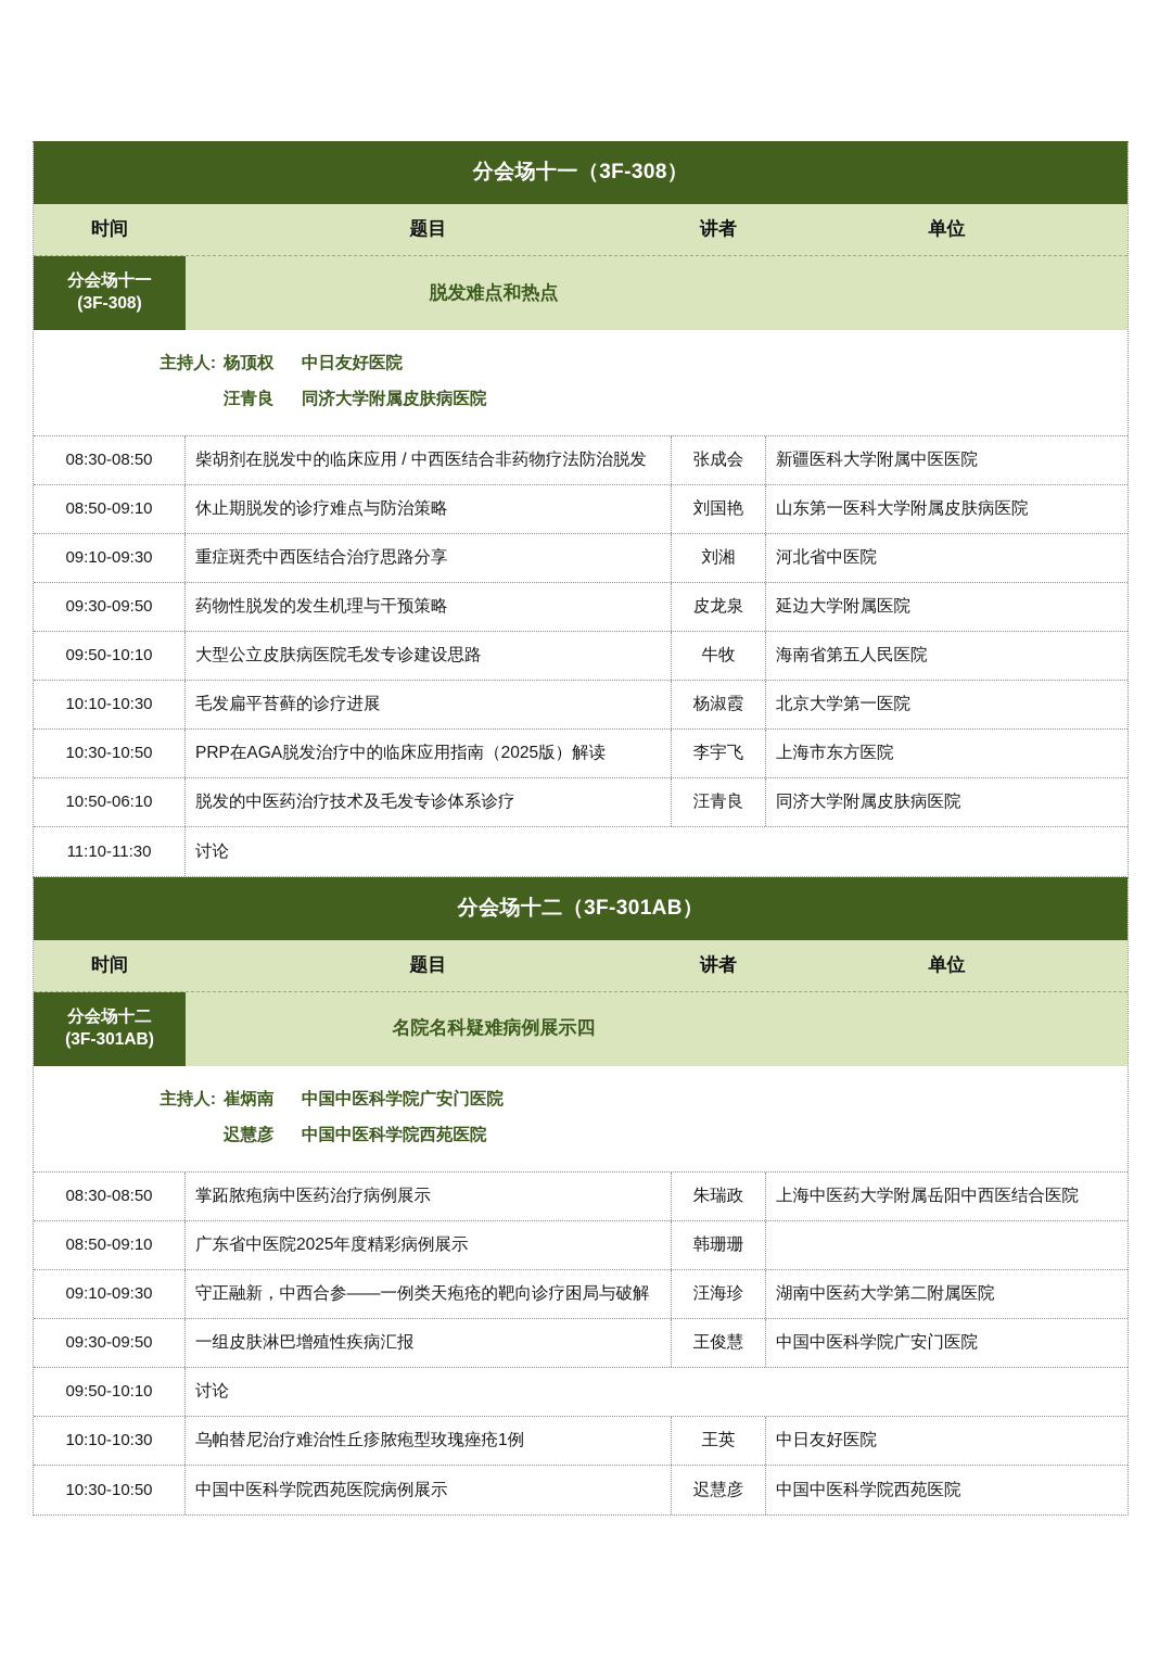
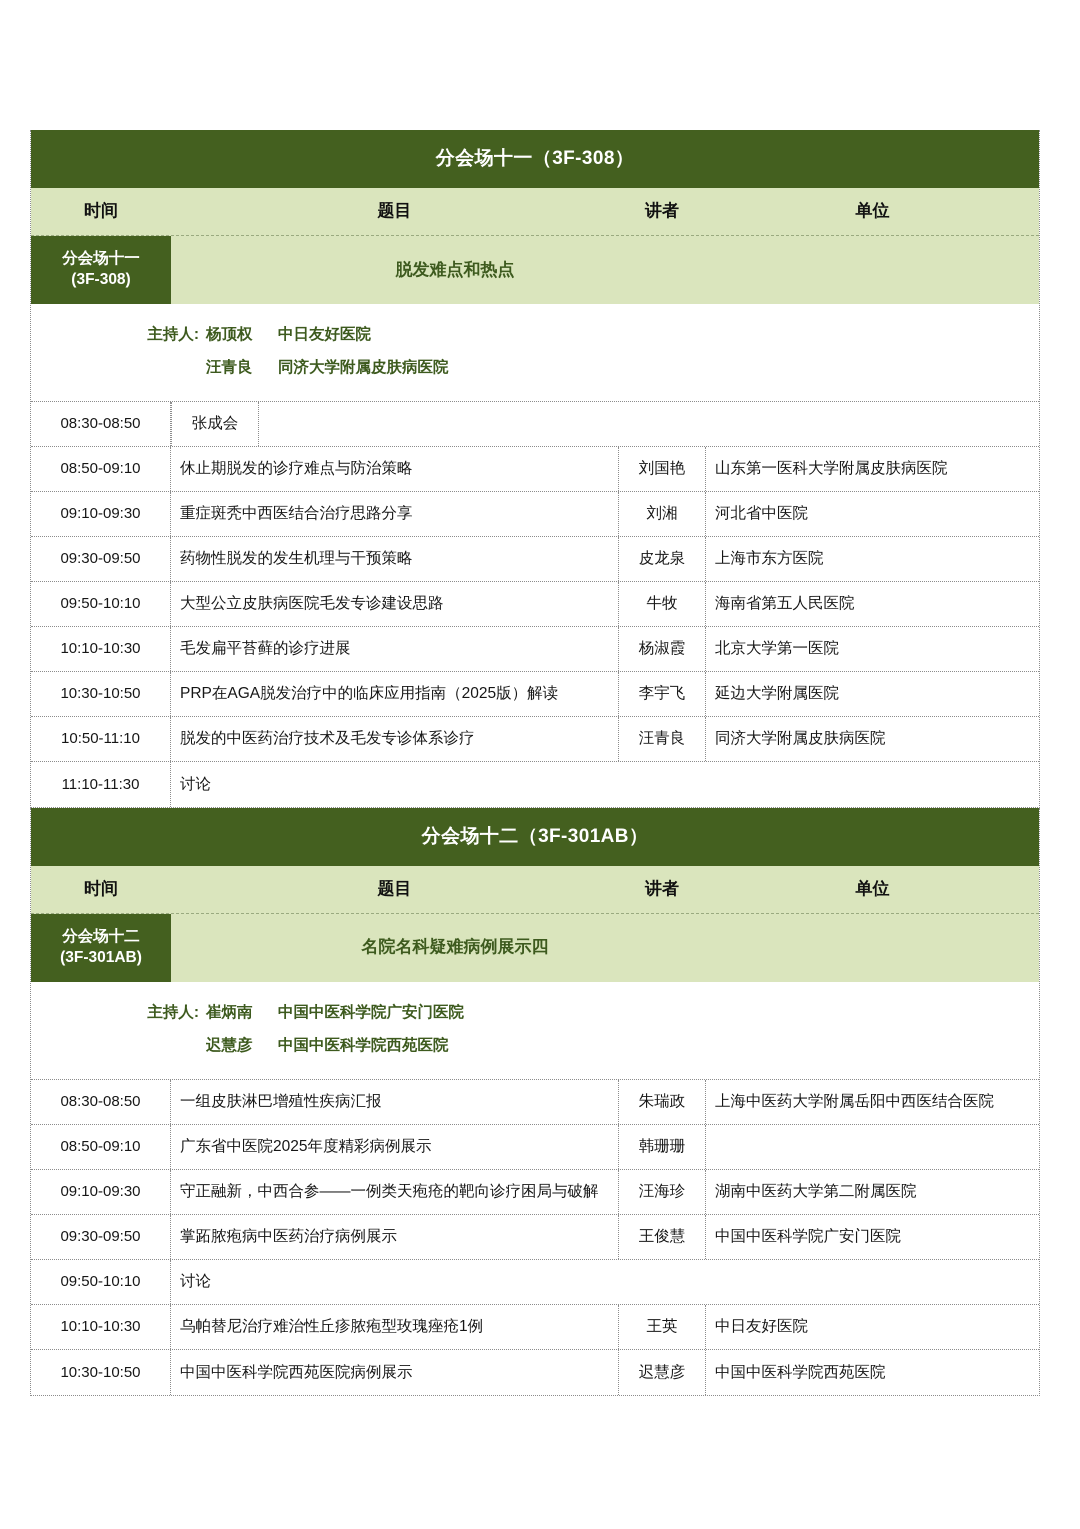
  分会场十一（3F-308）
  时间
  题目
  讲者
  单位
  分会场十一
  (3F-308)
  脱发难点和热点
  主持人:
  杨顶权
  中日友好医院
  汪青良
  同济大学附属皮肤病医院
  08:30-08:50
- 柴胡剂在脱发中的临床应用 / 中西医结合非药物疗法防治脱发
  张成会
- 新疆医科大学附属中医医院
  08:50-09:10
  休止期脱发的诊疗难点与防治策略
  刘国艳
  山东第一医科大学附属皮肤病医院
  09:10-09:30
  重症斑秃中西医结合治疗思路分享
  刘湘
  河北省中医院
  09:30-09:50
  药物性脱发的发生机理与干预策略
  皮龙泉
- 延边大学附属医院
+ 上海市东方医院
  09:50-10:10
  大型公立皮肤病医院毛发专诊建设思路
  牛牧
  海南省第五人民医院
  10:10-10:30
  毛发扁平苔藓的诊疗进展
  杨淑霞
  北京大学第一医院
  10:30-10:50
  PRP在AGA脱发治疗中的临床应用指南（2025版）解读
  李宇飞
- 上海市东方医院
+ 延边大学附属医院
- 10:50-06:10
+ 10:50-11:10
  脱发的中医药治疗技术及毛发专诊体系诊疗
  汪青良
  同济大学附属皮肤病医院
  11:10-11:30
  讨论
  分会场十二（3F-301AB）
  时间
  题目
  讲者
  单位
  分会场十二
  (3F-301AB)
  名院名科疑难病例展示四
  主持人:
  崔炳南
  中国中医科学院广安门医院
  迟慧彦
  中国中医科学院西苑医院
  08:30-08:50
- 掌跖脓疱病中医药治疗病例展示
+ 一组皮肤淋巴增殖性疾病汇报
  朱瑞政
  上海中医药大学附属岳阳中西医结合医院
  08:50-09:10
  广东省中医院2025年度精彩病例展示
  韩珊珊
  09:10-09:30
  守正融新，中西合参——一例类天疱疮的靶向诊疗困局与破解
  汪海珍
  湖南中医药大学第二附属医院
  09:30-09:50
- 一组皮肤淋巴增殖性疾病汇报
+ 掌跖脓疱病中医药治疗病例展示
  王俊慧
  中国中医科学院广安门医院
  09:50-10:10
  讨论
  10:10-10:30
  乌帕替尼治疗难治性丘疹脓疱型玫瑰痤疮1例
  王英
  中日友好医院
  10:30-10:50
  中国中医科学院西苑医院病例展示
  迟慧彦
  中国中医科学院西苑医院
